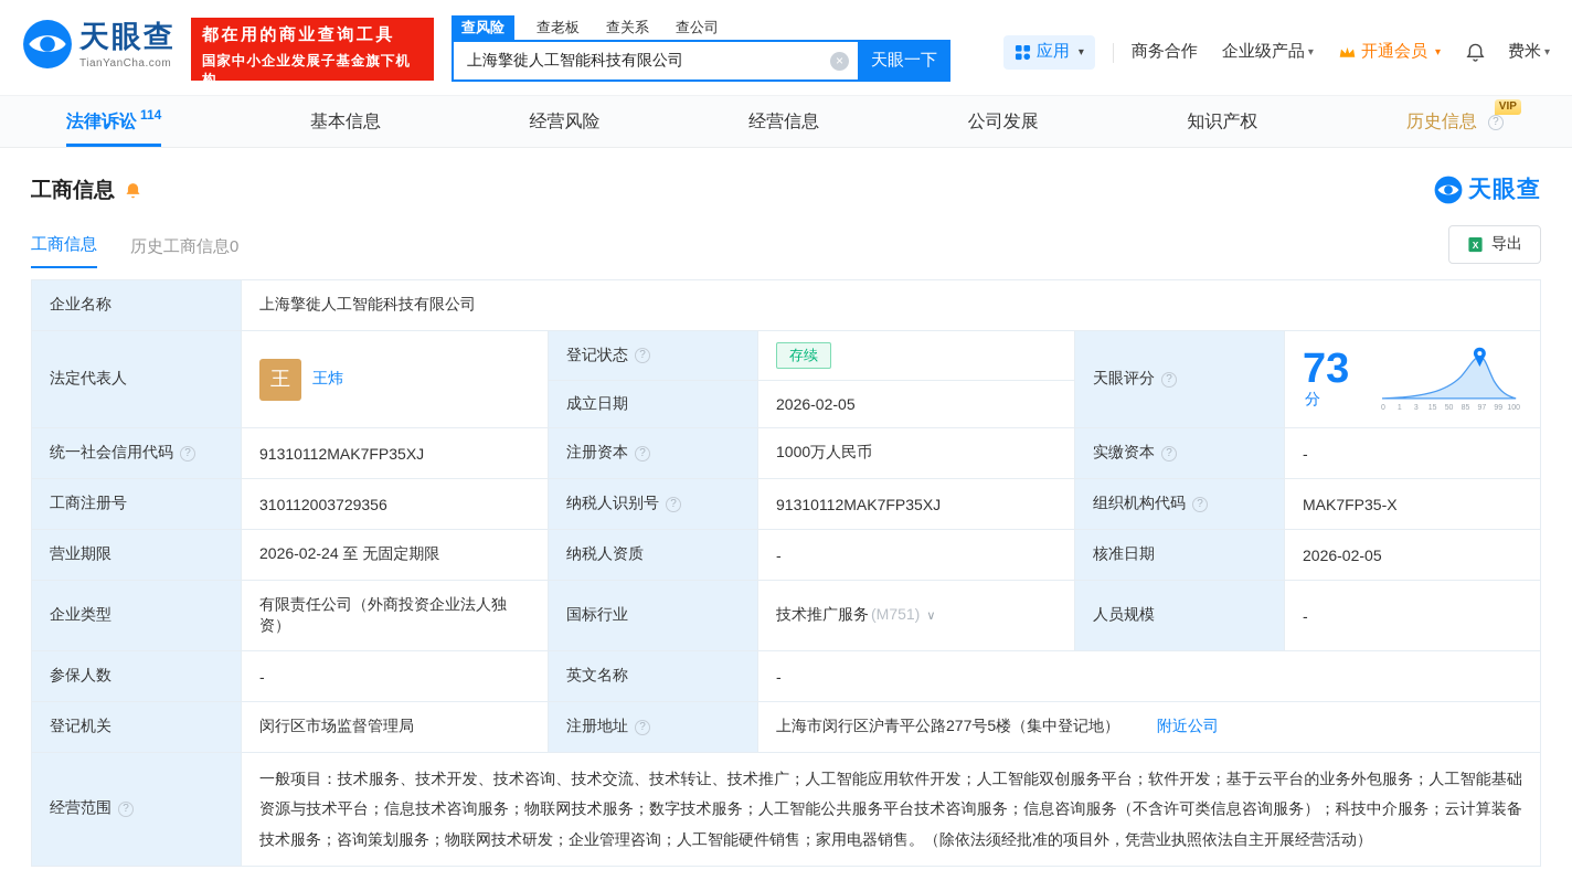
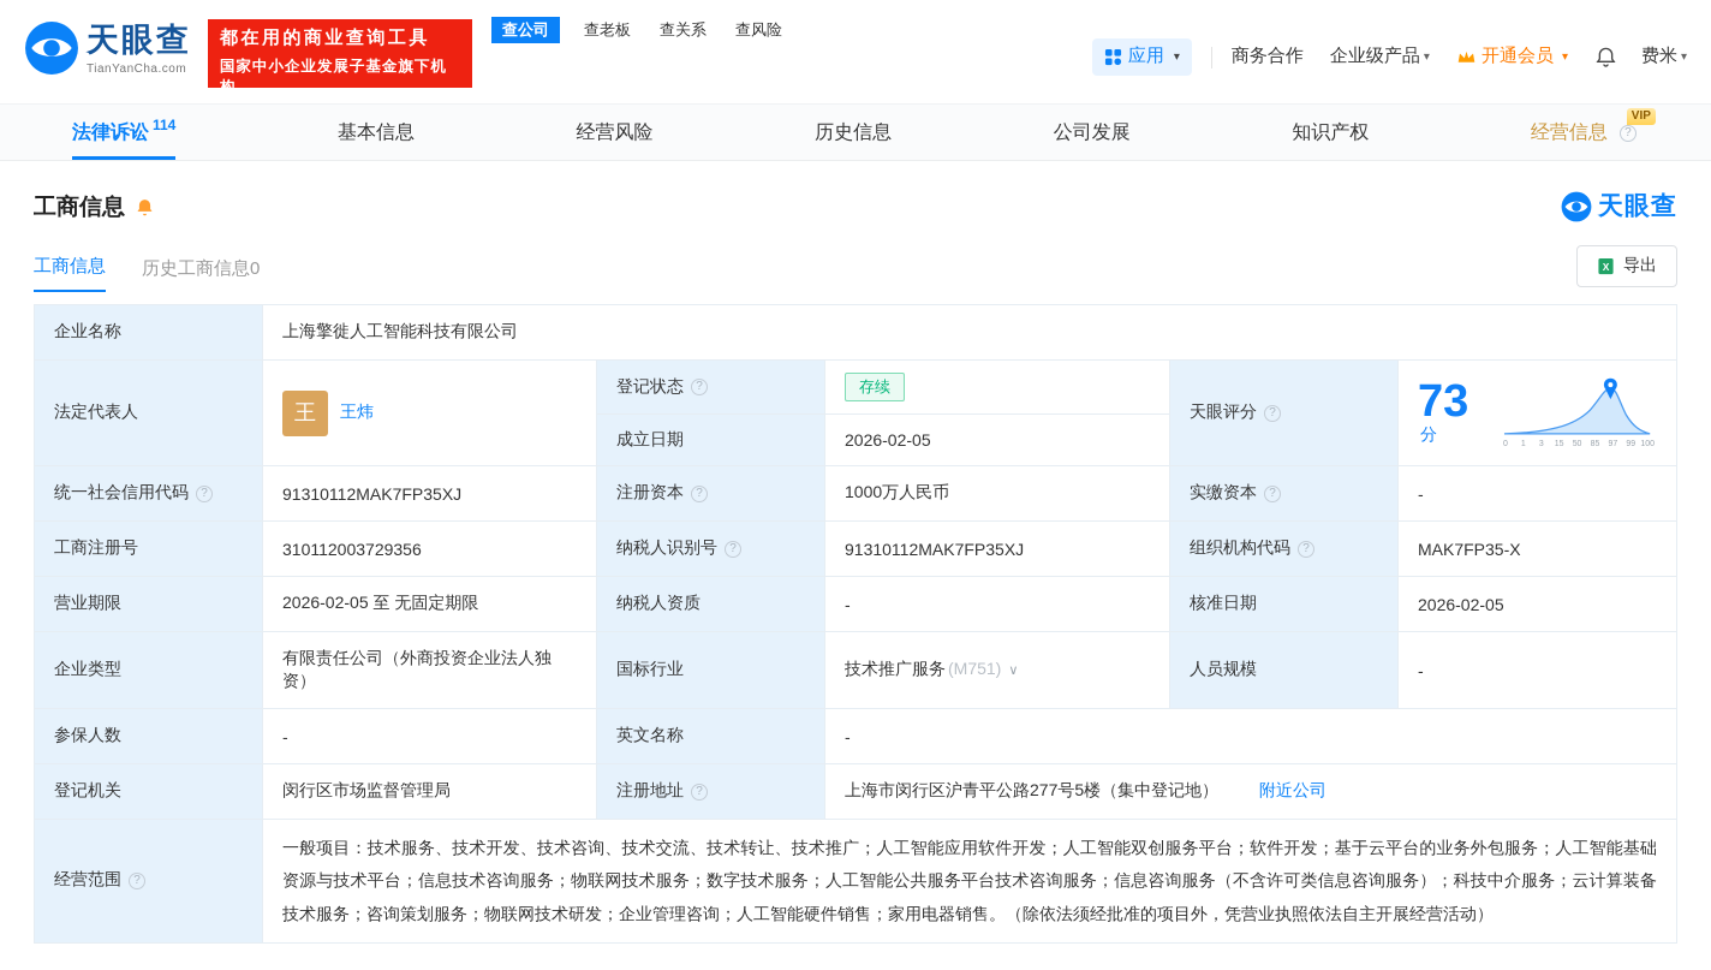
  天眼查
  TianYanCha.com
  都在用的商业查询工具
  国家中小企业发展子基金旗下机构
- 查风险
+ 查公司
  查老板
  查关系
- 查公司
+ 查风险
- 上海擎徙人工智能科技有限公司
- ×
- 天眼一下
  应用
  ▾
  商务合作
  企业级产品
  ▾
  开通会员
  ▾
  费米
  ▾
  法律诉讼
  114
  基本信息
  经营风险
- 经营信息
+ 历史信息
  公司发展
  知识产权
- 历史信息
+ 经营信息
  VIP
  ?
  工商信息
  天眼查
  工商信息
  历史工商信息0
  X
  导出
  企业名称	上海擎徙人工智能科技有限公司
  成立日期	2026-02-05
  统一社会信用代码 ?	91310112MAK7FP35XJ	注册资本 ?	1000万人民币	实缴资本 ?	-
  工商注册号	310112003729356	纳税人识别号 ?	91310112MAK7FP35XJ	组织机构代码 ?	MAK7FP35-X
- 营业期限	2026-02-24 至 无固定期限	纳税人资质	-	核准日期	2026-02-05
+ 营业期限	2026-02-05 至 无固定期限	纳税人资质	-	核准日期	2026-02-05
  企业类型	有限责任公司（外商投资企业法人独资）	国标行业	技术推广服务 (M751) ∨	人员规模	-
  参保人数	-	英文名称	-
  登记机关	闵行区市场监督管理局	注册地址 ?	上海市闵行区沪青平公路277号5楼（集中登记地） 附近公司
  经营范围 ?	一般项目：技术服务、技术开发、技术咨询、技术交流、技术转让、技术推广；人工智能应用软件开发；人工智能双创服务平台；软件开发；基于云平台的业务外包服务；人工智能基础资源与技术平台；信息技术咨询服务；物联网技术服务；数字技术服务；人工智能公共服务平台技术咨询服务；信息咨询服务（不含许可类信息咨询服务）；科技中介服务；云计算装备技术服务；咨询策划服务；物联网技术研发；企业管理咨询；人工智能硬件销售；家用电器销售。（除依法须经批准的项目外，凭营业执照依法自主开展经营活动）
